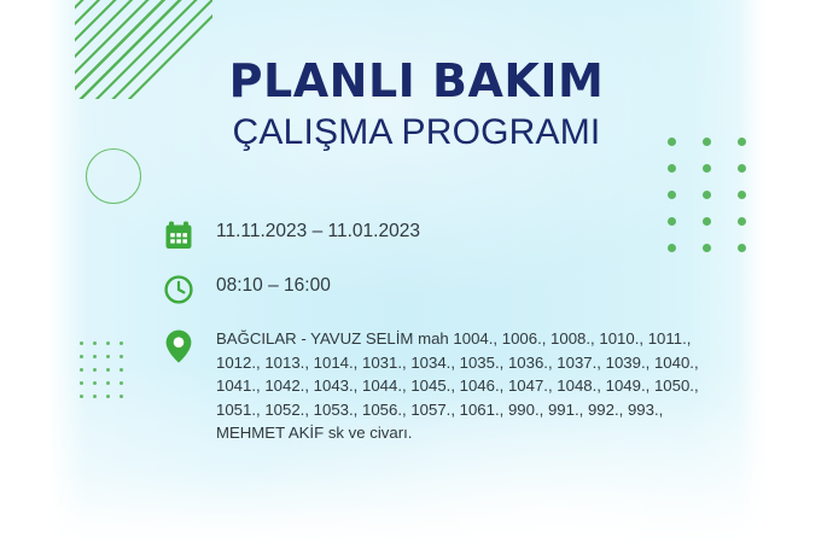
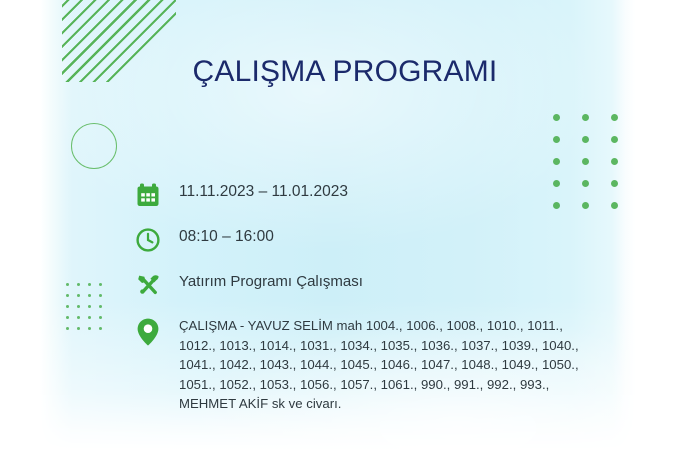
- PLANLI BAKIM
  ÇALIŞMA PROGRAMI
  11.11.2023 – 11.01.2023
  08:10 – 16:00
+ Yatırım Programı Çalışması
- BAĞCILAR - YAVUZ SELİM mah 1004., 1006., 1008., 1010., 1011., 1012., 1013., 1014., 1031., 1034., 1035., 1036., 1037., 1039., 1040., 1041., 1042., 1043., 1044., 1045., 1046., 1047., 1048., 1049., 1050., 1051., 1052., 1053., 1056., 1057., 1061., 990., 991., 992., 993., MEHMET AKİF sk ve civarı.
+ ÇALIŞMA - YAVUZ SELİM mah 1004., 1006., 1008., 1010., 1011., 1012., 1013., 1014., 1031., 1034., 1035., 1036., 1037., 1039., 1040., 1041., 1042., 1043., 1044., 1045., 1046., 1047., 1048., 1049., 1050., 1051., 1052., 1053., 1056., 1057., 1061., 990., 991., 992., 993., MEHMET AKİF sk ve civarı.
